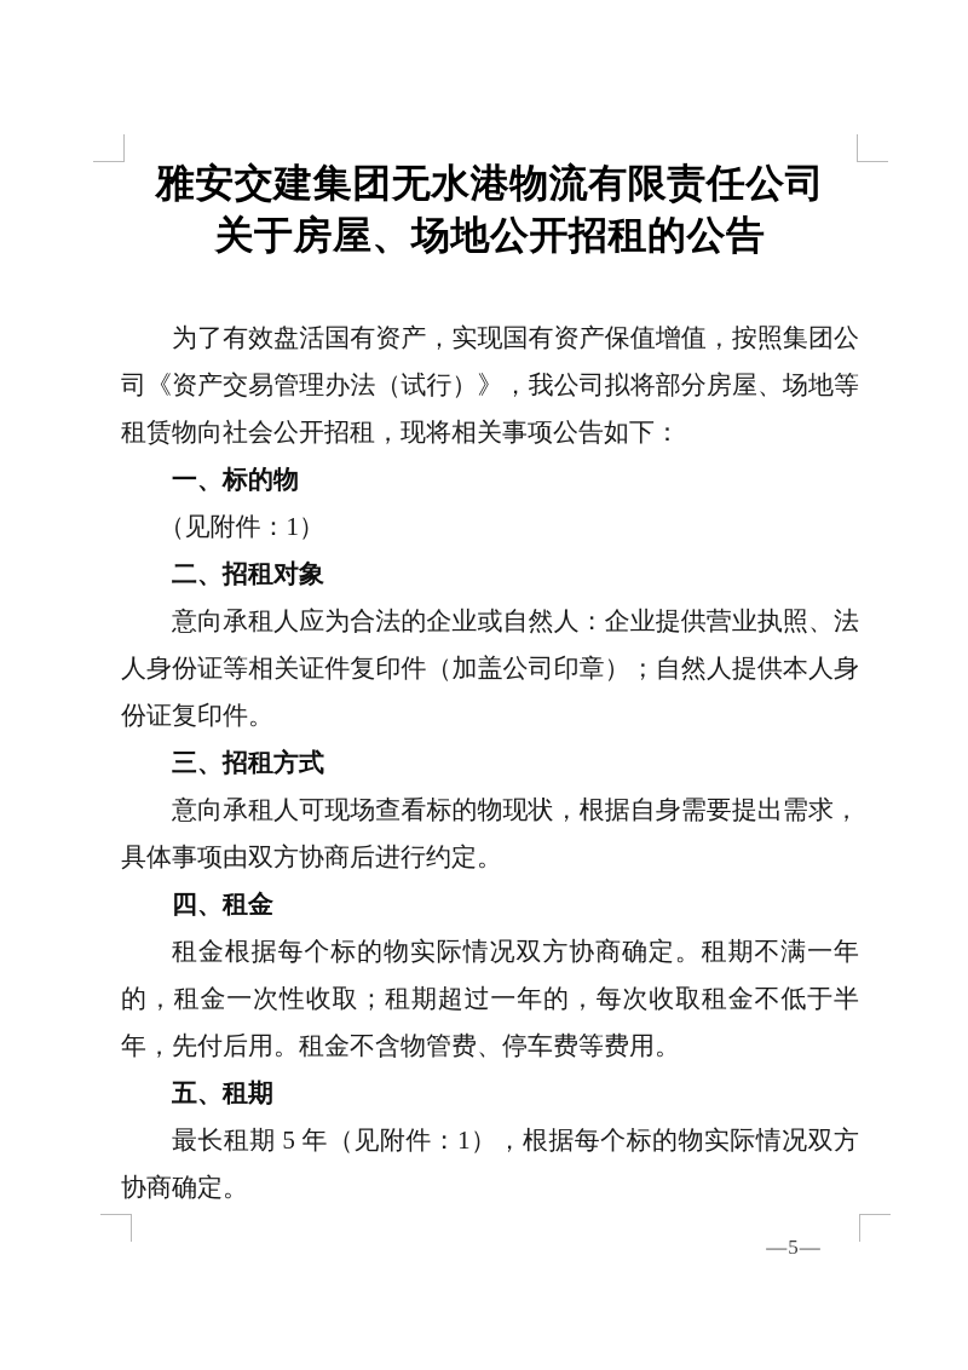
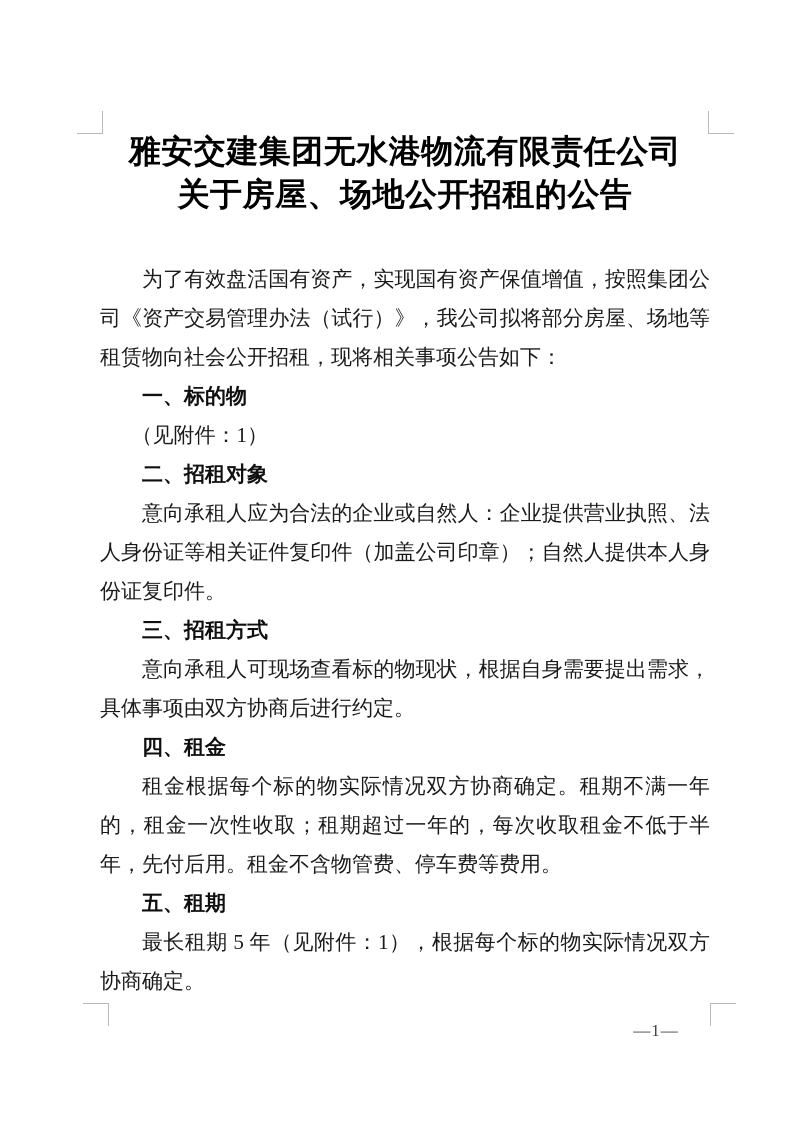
  雅安交建集团无水港物流有限责任公司
  关于房屋、场地公开招租的公告
  为了有效盘活国有资产，实现国有资产保值增值，按照集团公司《资产交易管理办法（试行）》，我公司拟将部分房屋、场地等租赁物向社会公开招租，现将相关事项公告如下：
  一、标的物
  （见附件：1）
  二、招租对象
  意向承租人应为合法的企业或自然人：企业提供营业执照、法人身份证等相关证件复印件（加盖公司印章）；自然人提供本人身份证复印件。
  三、招租方式
  意向承租人可现场查看标的物现状，根据自身需要提出需求，具体事项由双方协商后进行约定。
  四、租金
  租金根据每个标的物实际情况双方协商确定。租期不满一年的，租金一次性收取；租期超过一年的，每次收取租金不低于半年，先付后用。租金不含物管费、停车费等费用。
  五、租期
  最长租期 5 年（见附件：1），根据每个标的物实际情况双方协商确定。
- —5—
+ —1—
